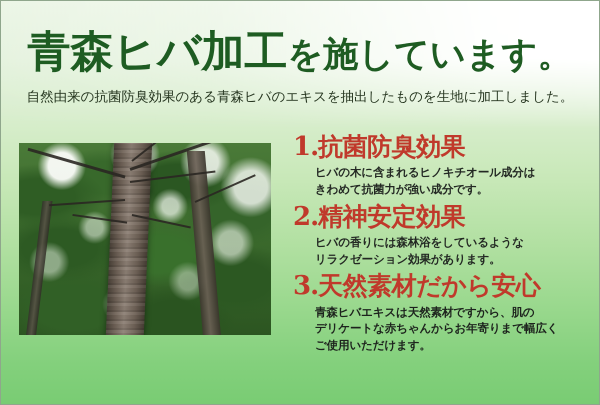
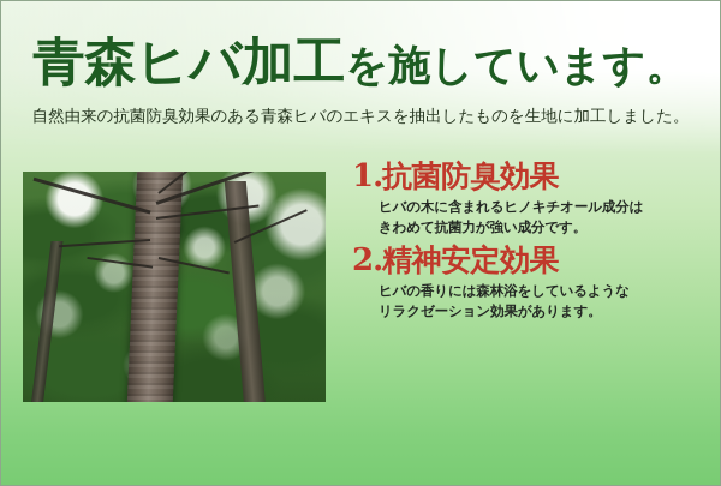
  青森ヒバ加工を施しています。
  自然由来の抗菌防臭効果のある青森ヒバのエキスを抽出したものを生地に加工しました。
  1.抗菌防臭効果
  ヒバの木に含まれるヒノキチオール成分は
  きわめて抗菌力が強い成分です。
  2.精神安定効果
  ヒバの香りには森林浴をしているような
  リラクゼーション効果があります。
- 3.天然素材だから安心
- 青森ヒバエキスは天然素材ですから、肌の
- デリケートな赤ちゃんからお年寄りまで幅広く
- ご使用いただけます。
